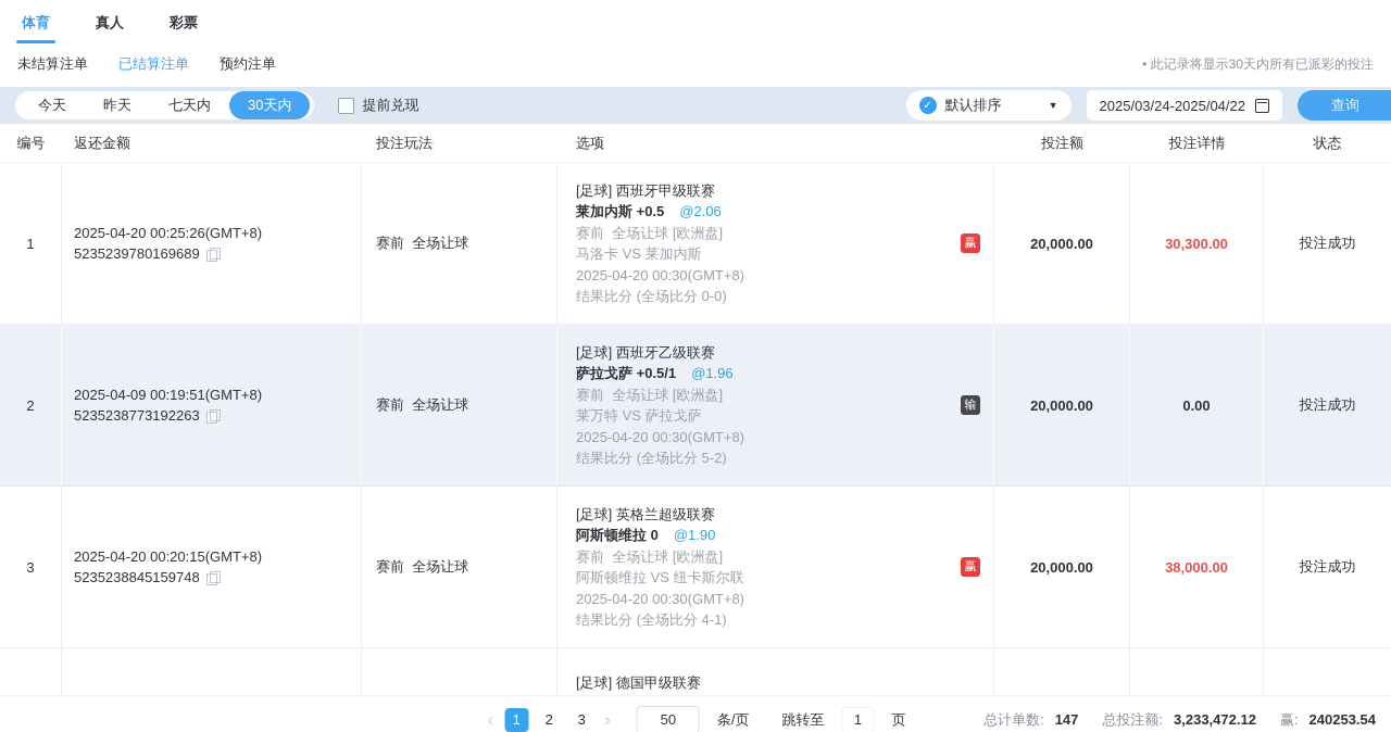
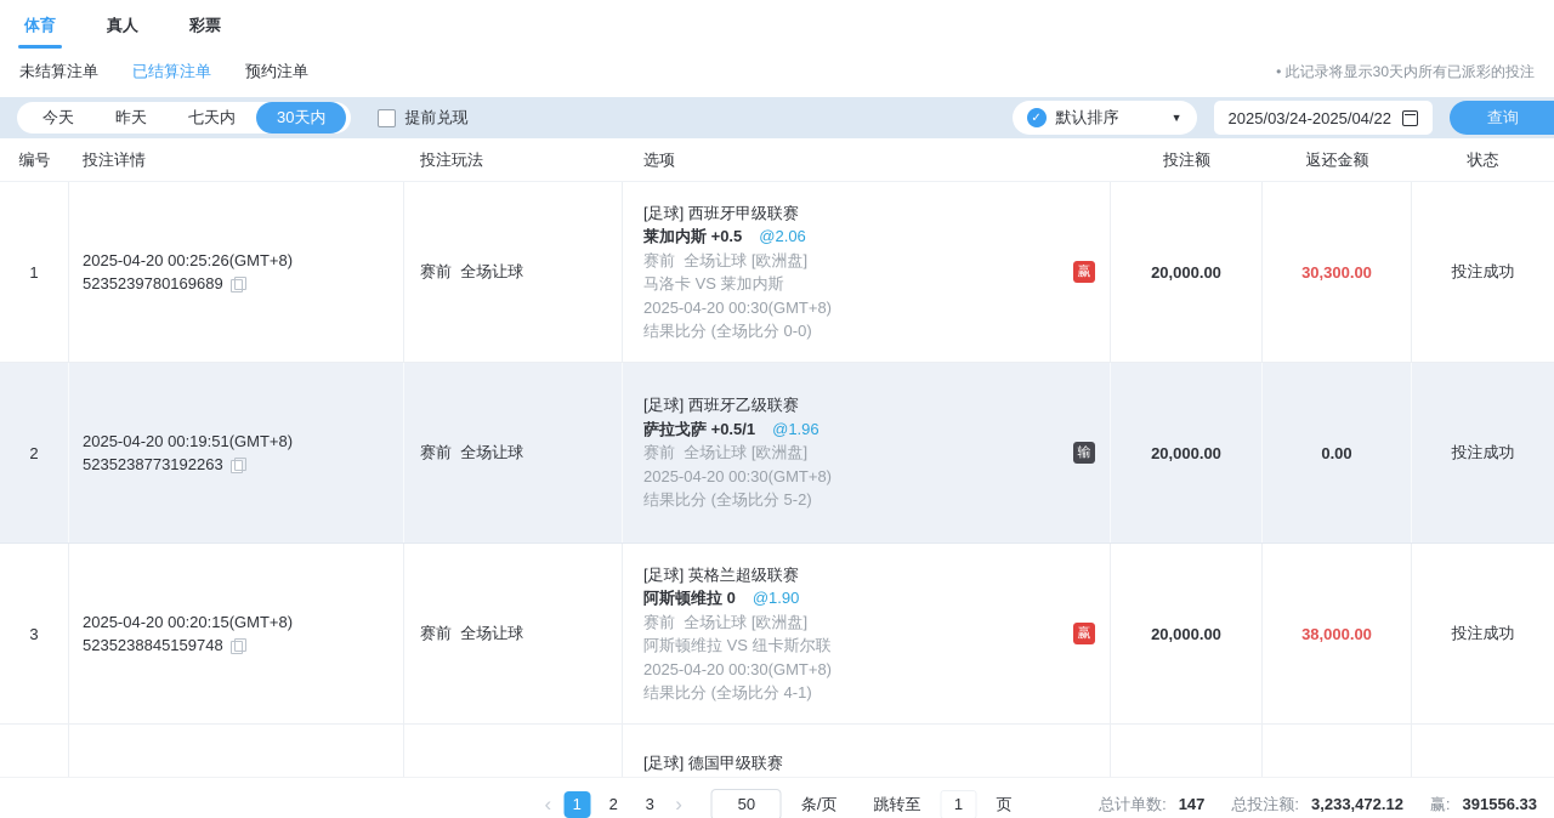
  体育
  真人
  彩票
  未结算注单
  已结算注单
  预约注单
  • 此记录将显示30天内所有已派彩的投注
  今天
  昨天
  七天内
  30天内
  提前兑现
  ✓
  默认排序
  ▼
  2025/03/24-2025/04/22
  查询
  编号
- 返还金额
+ 投注详情
  投注玩法
  选项
  投注额
- 投注详情
+ 返还金额
  状态
  1
  2025-04-20 00:25:26(GMT+8)
  5235239780169689
  赛前 全场让球
  [足球] 西班牙甲级联赛
  莱加内斯 +0.5 @2.06
  赛前 全场让球 [欧洲盘]
  马洛卡 VS 莱加内斯
  2025-04-20 00:30(GMT+8)
  结果比分 (全场比分 0-0)
  赢
  20,000.00
  30,300.00
  投注成功
  2
- 2025-04-09 00:19:51(GMT+8)
+ 2025-04-20 00:19:51(GMT+8)
  5235238773192263
  赛前 全场让球
  [足球] 西班牙乙级联赛
  萨拉戈萨 +0.5/1 @1.96
  赛前 全场让球 [欧洲盘]
- 莱万特 VS 萨拉戈萨
  2025-04-20 00:30(GMT+8)
  结果比分 (全场比分 5-2)
  输
  20,000.00
  0.00
  投注成功
  3
  2025-04-20 00:20:15(GMT+8)
  5235238845159748
  赛前 全场让球
  [足球] 英格兰超级联赛
  阿斯顿维拉 0 @1.90
  赛前 全场让球 [欧洲盘]
  阿斯顿维拉 VS 纽卡斯尔联
  2025-04-20 00:30(GMT+8)
  结果比分 (全场比分 4-1)
  赢
  20,000.00
  38,000.00
  投注成功
  [足球] 德国甲级联赛
  ‹
  1
  2
  3
  ›
  50
  条/页
  跳转至
  1
  页
  总计单数:
  147
  总投注额:
  3,233,472.12
  赢:
- 240253.54
+ 391556.33
